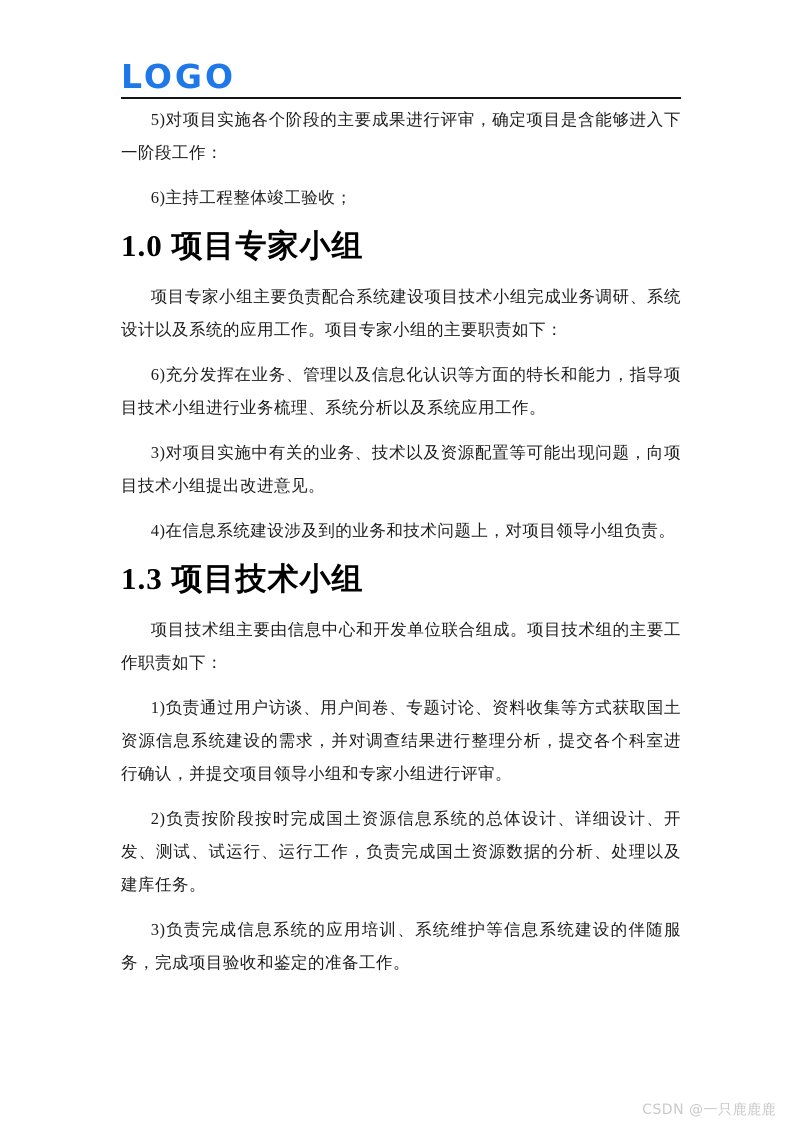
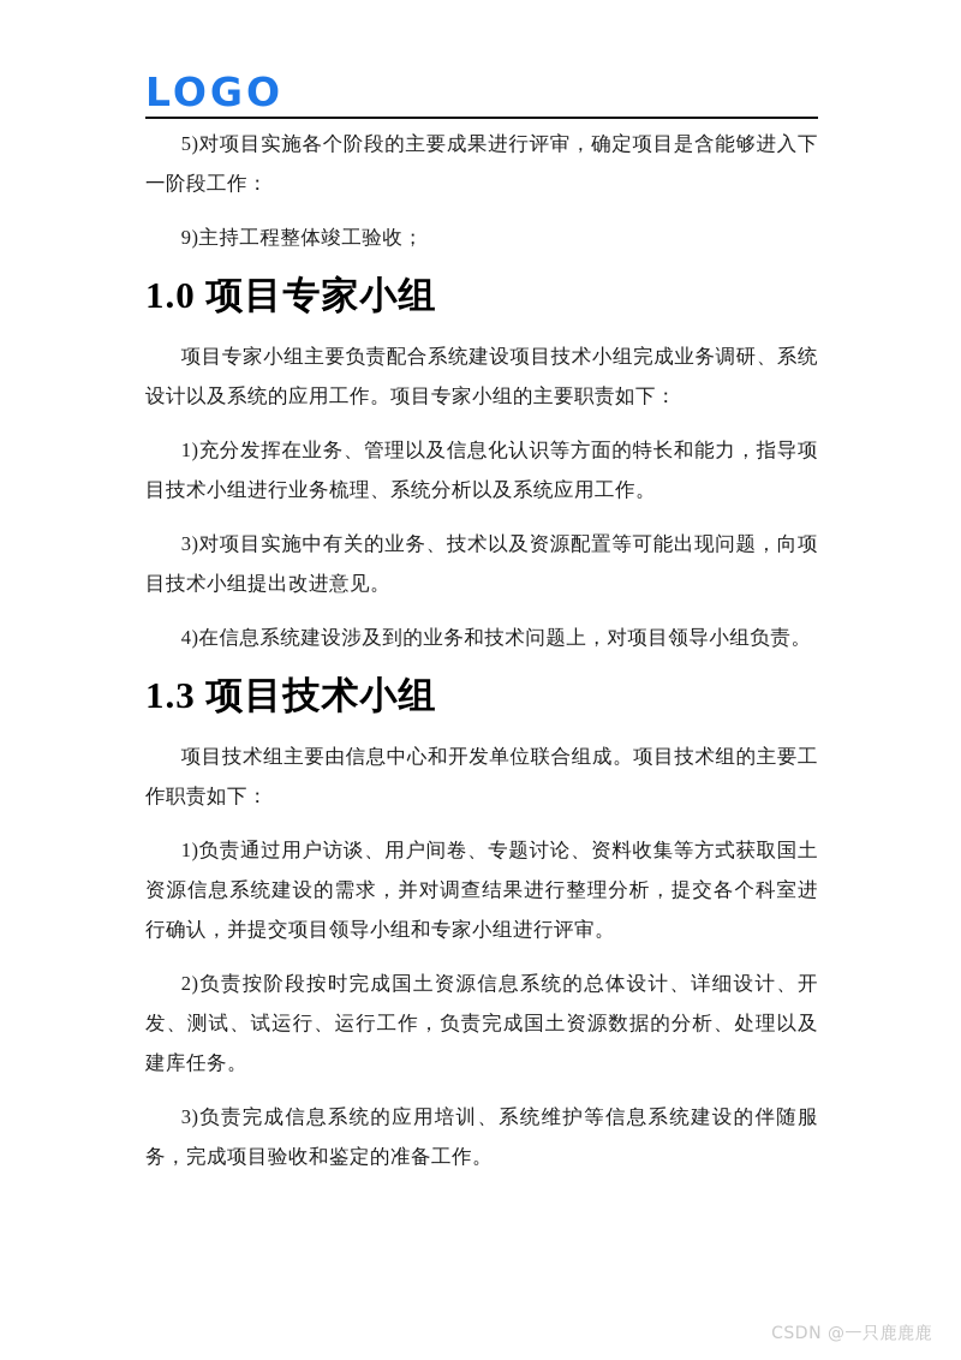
  LOGO
  5)对项目实施各个阶段的主要成果进行评审，确定项目是含能够进入下一阶段工作：
- 6)主持工程整体竣工验收；
+ 9)主持工程整体竣工验收；
  1.0 项目专家小组
  项目专家小组主要负责配合系统建设项目技术小组完成业务调研、系统设计以及系统的应用工作。项目专家小组的主要职责如下：
- 6)充分发挥在业务、管理以及信息化认识等方面的特长和能力，指导项目技术小组进行业务梳理、系统分析以及系统应用工作。
+ 1)充分发挥在业务、管理以及信息化认识等方面的特长和能力，指导项目技术小组进行业务梳理、系统分析以及系统应用工作。
  3)对项目实施中有关的业务、技术以及资源配置等可能出现问题，向项目技术小组提出改进意见。
  4)在信息系统建设涉及到的业务和技术问题上，对项目领导小组负责。
  1.3 项目技术小组
  项目技术组主要由信息中心和开发单位联合组成。项目技术组的主要工作职责如下：
  1)负责通过用户访谈、用户间卷、专题讨论、资料收集等方式获取国土资源信息系统建设的需求，并对调查结果进行整理分析，提交各个科室进行确认，并提交项目领导小组和专家小组进行评审。
  2)负责按阶段按时完成国土资源信息系统的总体设计、详细设计、开发、测试、试运行、运行工作，负责完成国土资源数据的分析、处理以及建库任务。
  3)负责完成信息系统的应用培训、系统维护等信息系统建设的伴随服务，完成项目验收和鉴定的准备工作。
  CSDN @一只鹿鹿鹿
